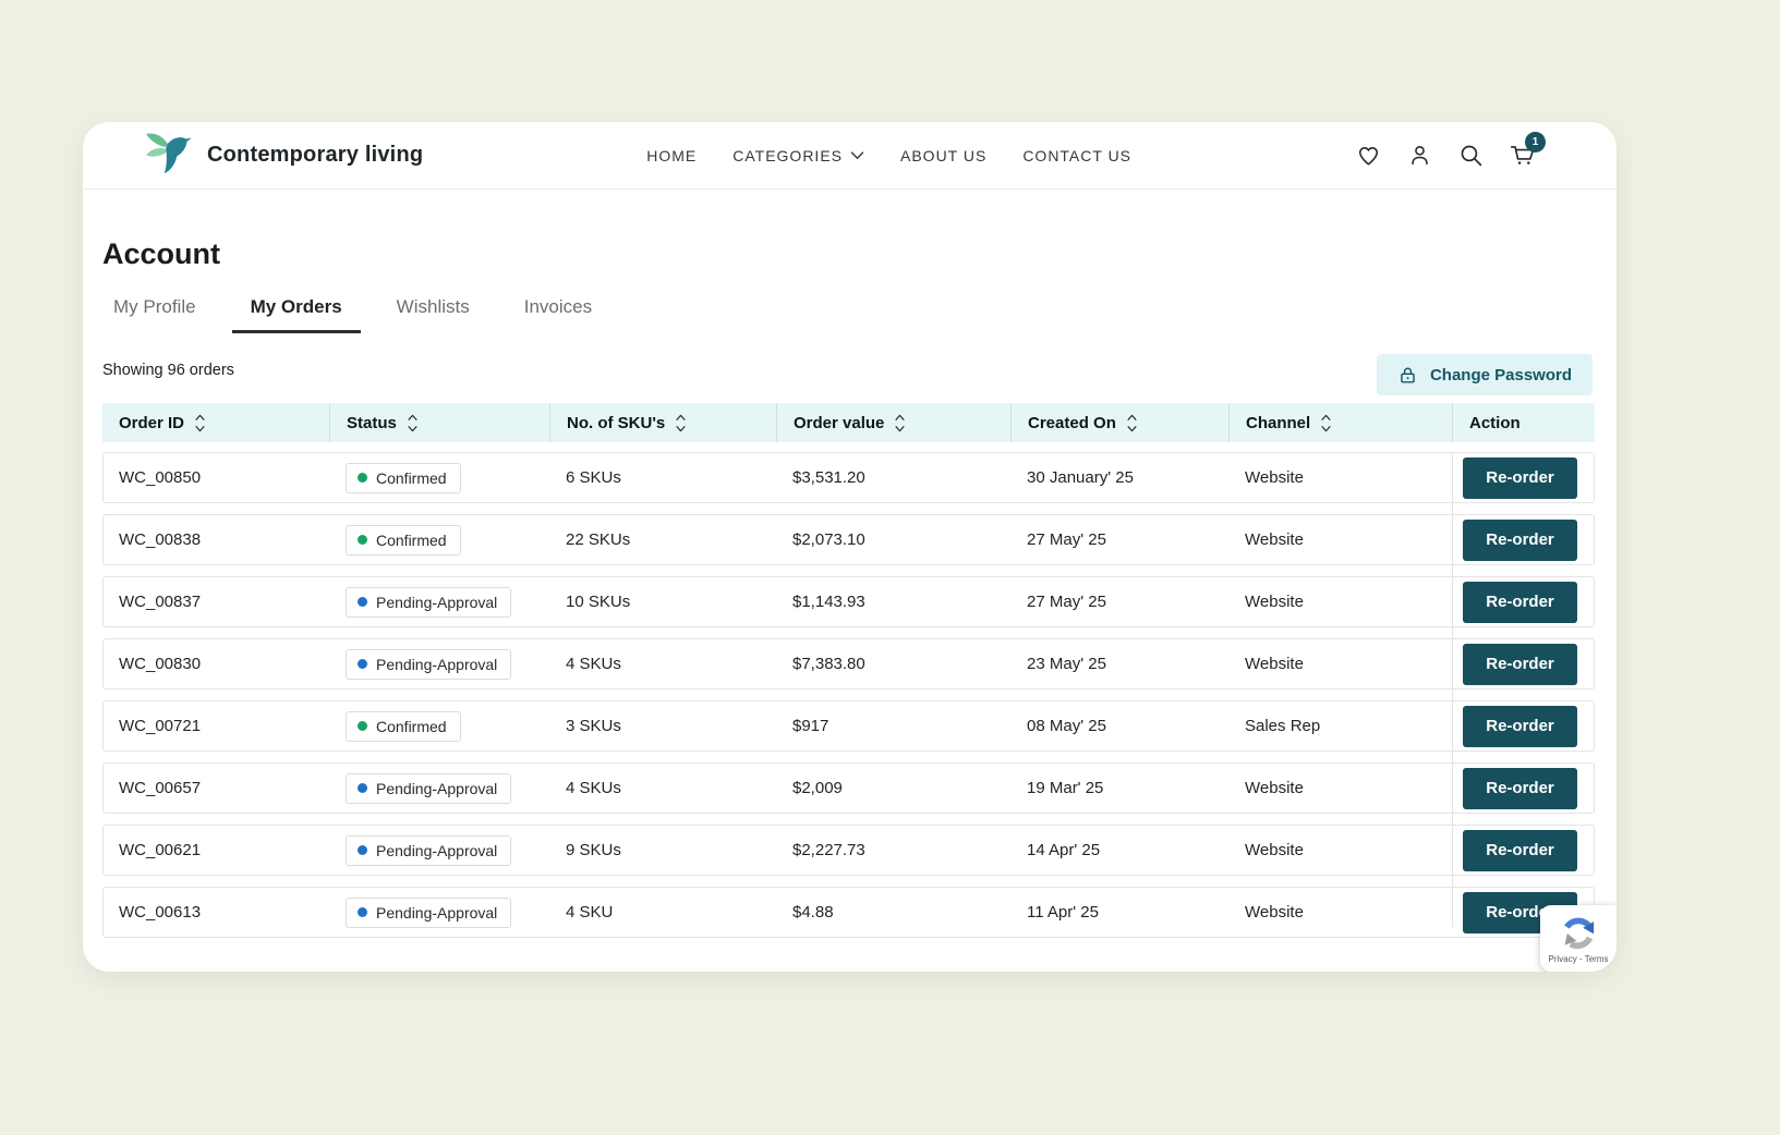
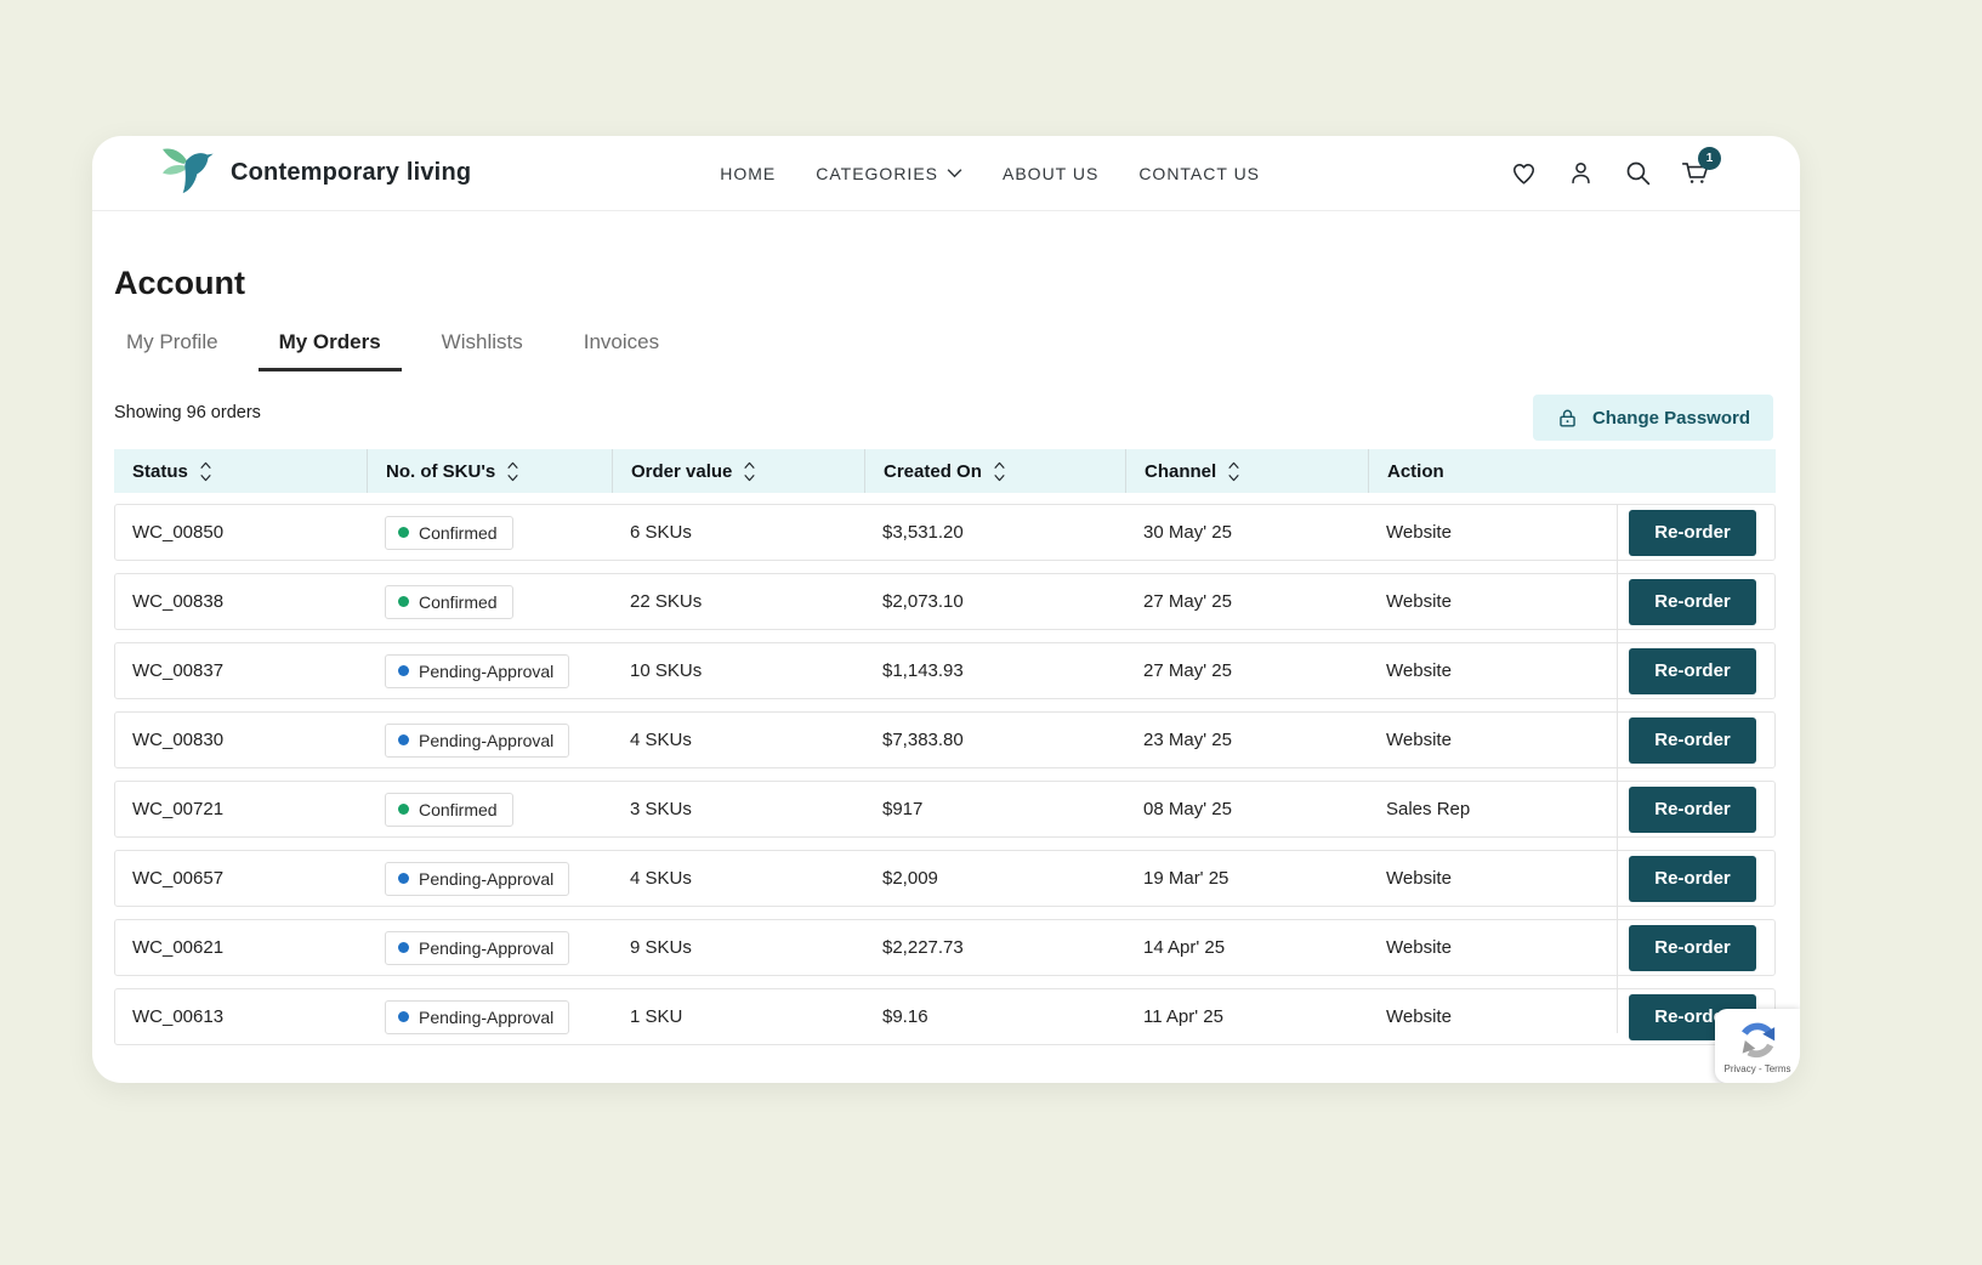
  Contemporary living
  HOME
  CATEGORIES
  ABOUT US
  CONTACT US
  1
  Account
  Change Password
  My Profile
  My Orders
  Wishlists
  Invoices
  Showing 96 orders
- Order ID
  Status
  No. of SKU's
  Order value
  Created On
  Channel
  Action
  WC_00850
  Confirmed
  6 SKUs
  $3,531.20
- 30 January' 25
+ 30 May' 25
  Website
  Re-order
  WC_00838
  Confirmed
  22 SKUs
  $2,073.10
  27 May' 25
  Website
  Re-order
  WC_00837
  Pending-Approval
  10 SKUs
  $1,143.93
  27 May' 25
  Website
  Re-order
  WC_00830
  Pending-Approval
  4 SKUs
  $7,383.80
  23 May' 25
  Website
  Re-order
  WC_00721
  Confirmed
  3 SKUs
  $917
  08 May' 25
  Sales Rep
  Re-order
  WC_00657
  Pending-Approval
  4 SKUs
  $2,009
  19 Mar' 25
  Website
  Re-order
  WC_00621
  Pending-Approval
  9 SKUs
  $2,227.73
  14 Apr' 25
  Website
  Re-order
  WC_00613
  Pending-Approval
- 4 SKU
+ 1 SKU
- $4.88
+ $9.16
  11 Apr' 25
  Website
  Re-ord
  Privacy - Terms
